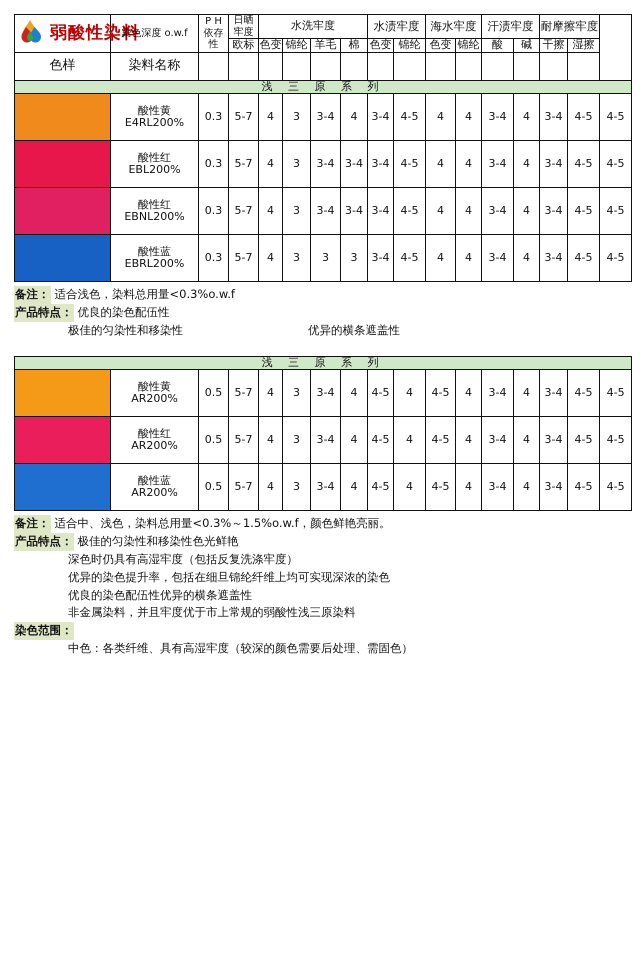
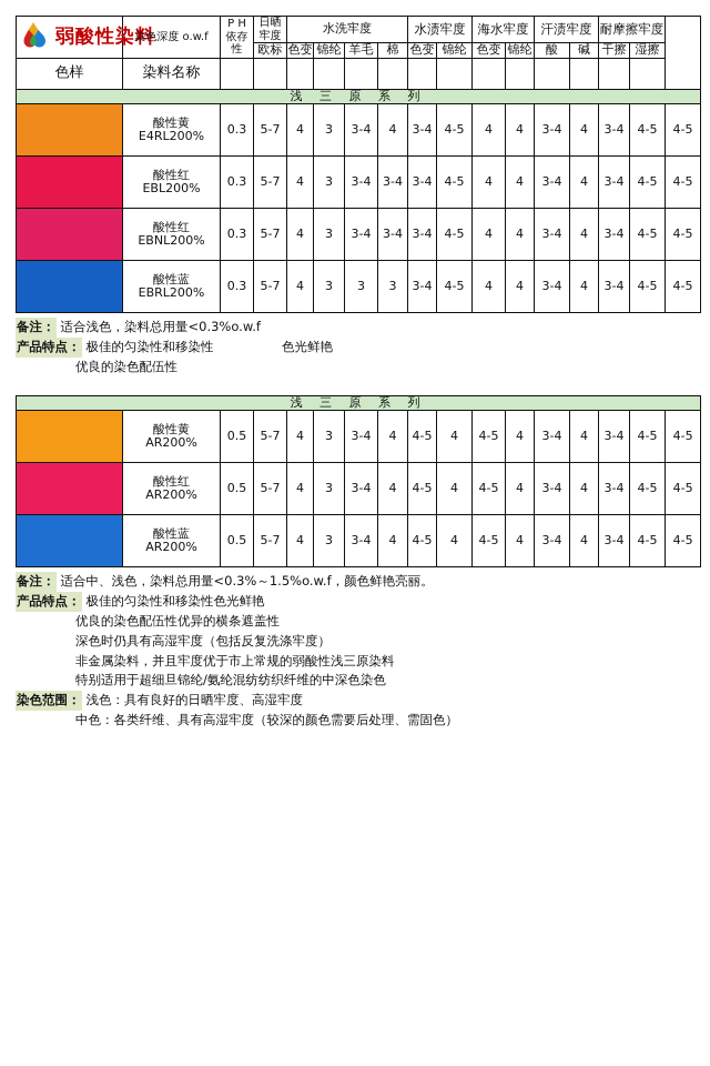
  弱酸性染料	染色深度 o.w.f	P H 依存性	日晒牢度	水洗牢度	水渍牢度	海水牢度	汗渍牢度	耐摩擦牢度
  欧标	色变	锦纶	羊毛	棉	色变	锦纶	色变	锦纶	酸	碱	干擦	湿擦
  色样	染料名称
  浅 三 原 系 列
  	酸性黄E4RL200%	0.3	5-7	4	3	3-4	4	3-4	4-5	4	4	3-4	4	3-4	4-5	4-5
  	酸性红EBL200%	0.3	5-7	4	3	3-4	3-4	3-4	4-5	4	4	3-4	4	3-4	4-5	4-5
  	酸性红EBNL200%	0.3	5-7	4	3	3-4	3-4	3-4	4-5	4	4	3-4	4	3-4	4-5	4-5
  	酸性蓝EBRL200%	0.3	5-7	4	3	3	3	3-4	4-5	4	4	3-4	4	3-4	4-5	4-5
  备注：
  适合浅色，染料总用量<0.3%o.w.f
  产品特点：
- 优良的染色配伍性
+ 极佳的匀染性和移染性
+ 色光鲜艳
- 极佳的匀染性和移染性
+ 优良的染色配伍性
- 优异的横条遮盖性
  浅 三 原 系 列
  	酸性黄AR200%	0.5	5-7	4	3	3-4	4	4-5	4	4-5	4	3-4	4	3-4	4-5	4-5
  	酸性红AR200%	0.5	5-7	4	3	3-4	4	4-5	4	4-5	4	3-4	4	3-4	4-5	4-5
  	酸性蓝AR200%	0.5	5-7	4	3	3-4	4	4-5	4	4-5	4	3-4	4	3-4	4-5	4-5
  备注：
  适合中、浅色，染料总用量<0.3%～1.5%o.w.f，颜色鲜艳亮丽。
  产品特点：
  极佳的匀染性和移染性色光鲜艳
- 深色时仍具有高湿牢度（包括反复洗涤牢度）
+ 优良的染色配伍性优异的横条遮盖性
- 优异的染色提升率，包括在细旦锦纶纤维上均可实现深浓的染色
- 优良的染色配伍性优异的横条遮盖性
+ 深色时仍具有高湿牢度（包括反复洗涤牢度）
  非金属染料，并且牢度优于市上常规的弱酸性浅三原染料
+ 特别适用于超细旦锦纶/氨纶混纺纺织纤维的中深色染色
  染色范围：
+ 浅色：具有良好的日晒牢度、高湿牢度
  中色：各类纤维、具有高湿牢度（较深的颜色需要后处理、需固色）
